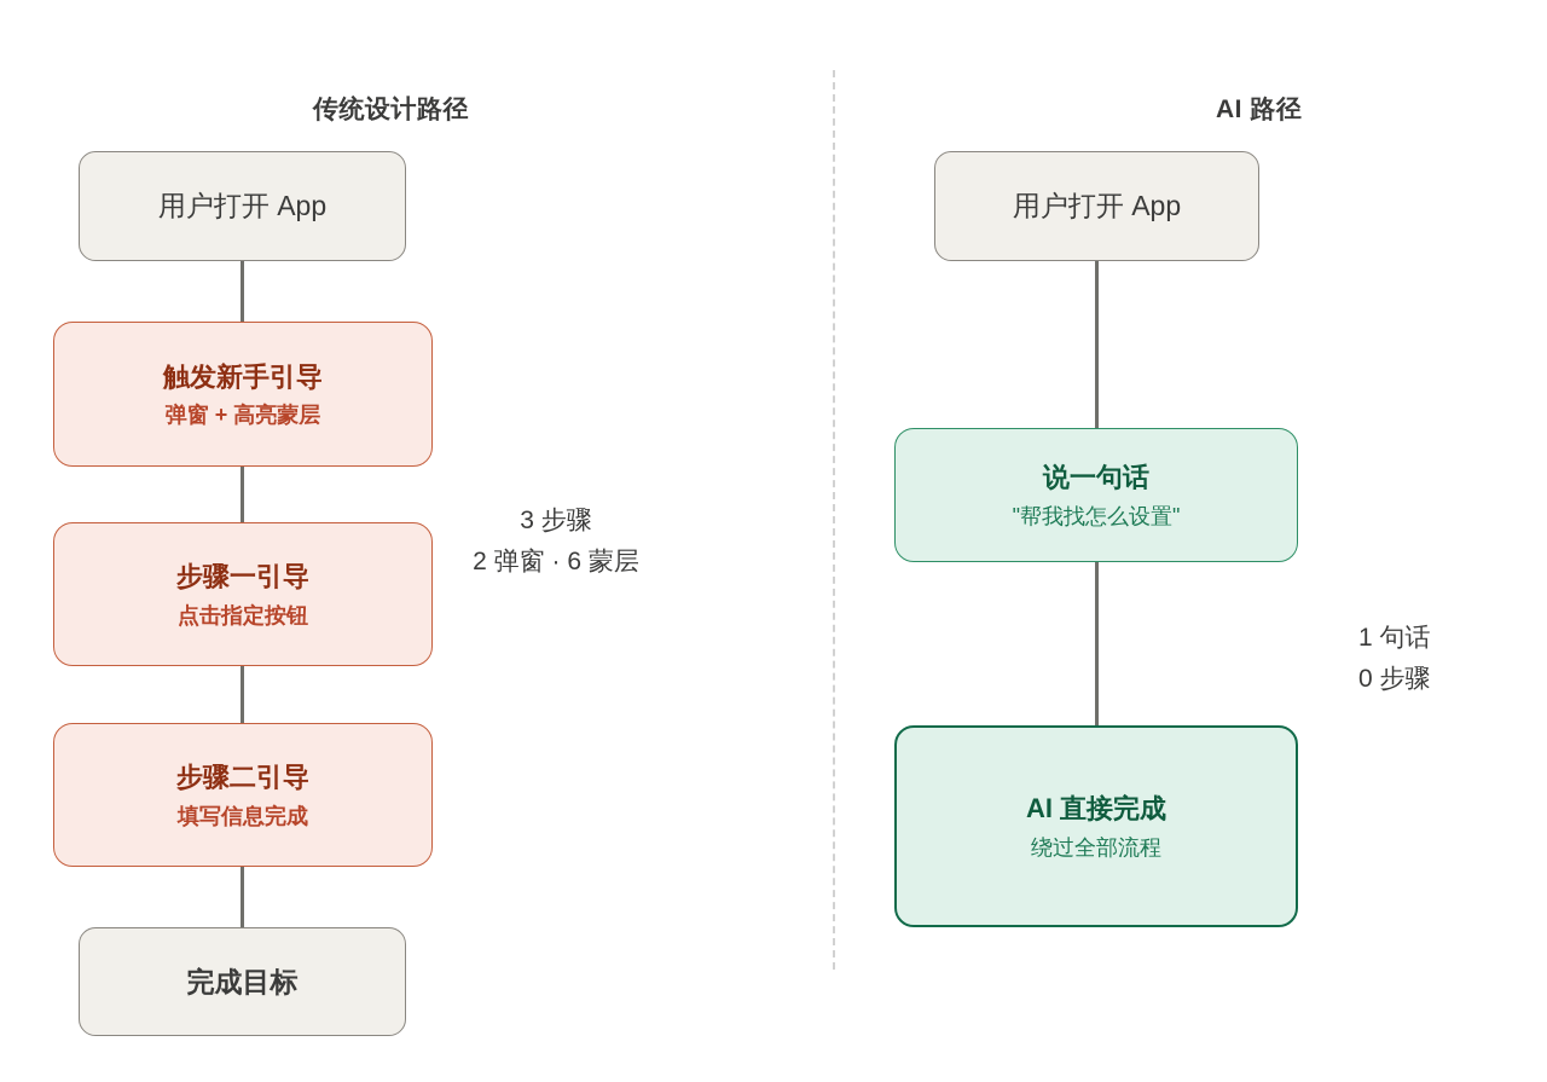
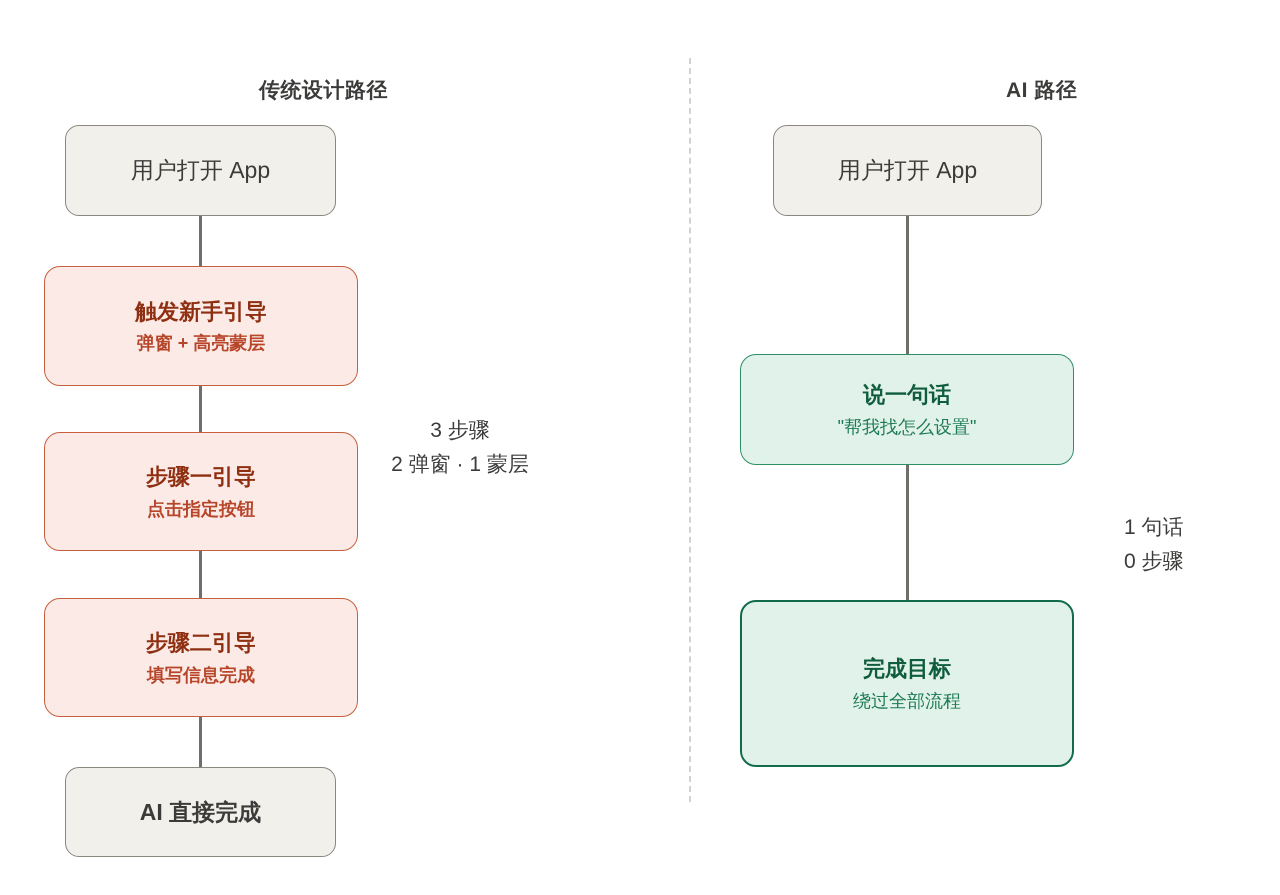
  传统设计路径
  用户打开 App
  触发新手引导
  弹窗 + 高亮蒙层
  步骤一引导
  点击指定按钮
  步骤二引导
  填写信息完成
- 完成目标
+ AI 直接完成
  3 步骤
- 2 弹窗 · 6 蒙层
+ 2 弹窗 · 1 蒙层
  AI 路径
  用户打开 App
  说一句话
  "帮我找怎么设置"
- AI 直接完成
+ 完成目标
  绕过全部流程
  1 句话
  0 步骤
